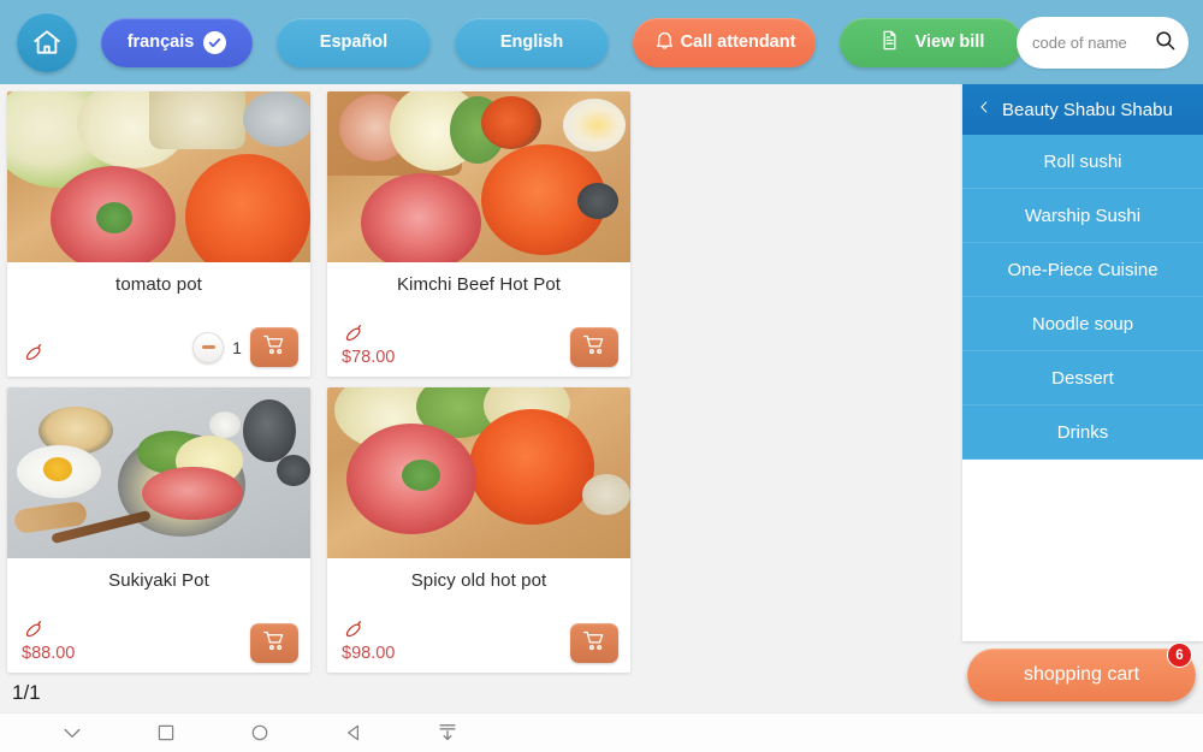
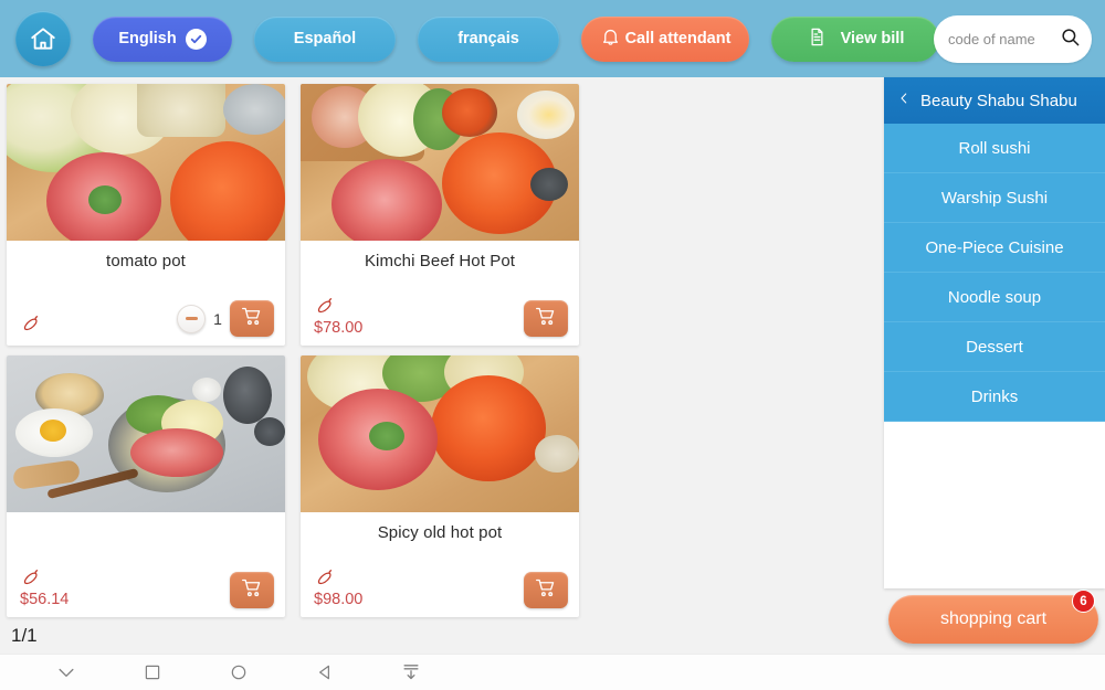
- français
+ English
  Español
- English
+ français
  Call attendant
  View bill
  code of name
  tomato pot
  1
  Kimchi Beef Hot Pot
  $78.00
- Sukiyaki Pot
- $88.00
+ $56.14
  Spicy old hot pot
  $98.00
  1/1
  Beauty Shabu Shabu
  Roll sushi
  Warship Sushi
  One-Piece Cuisine
  Noodle soup
  Dessert
  Drinks
  shopping cart
  6
